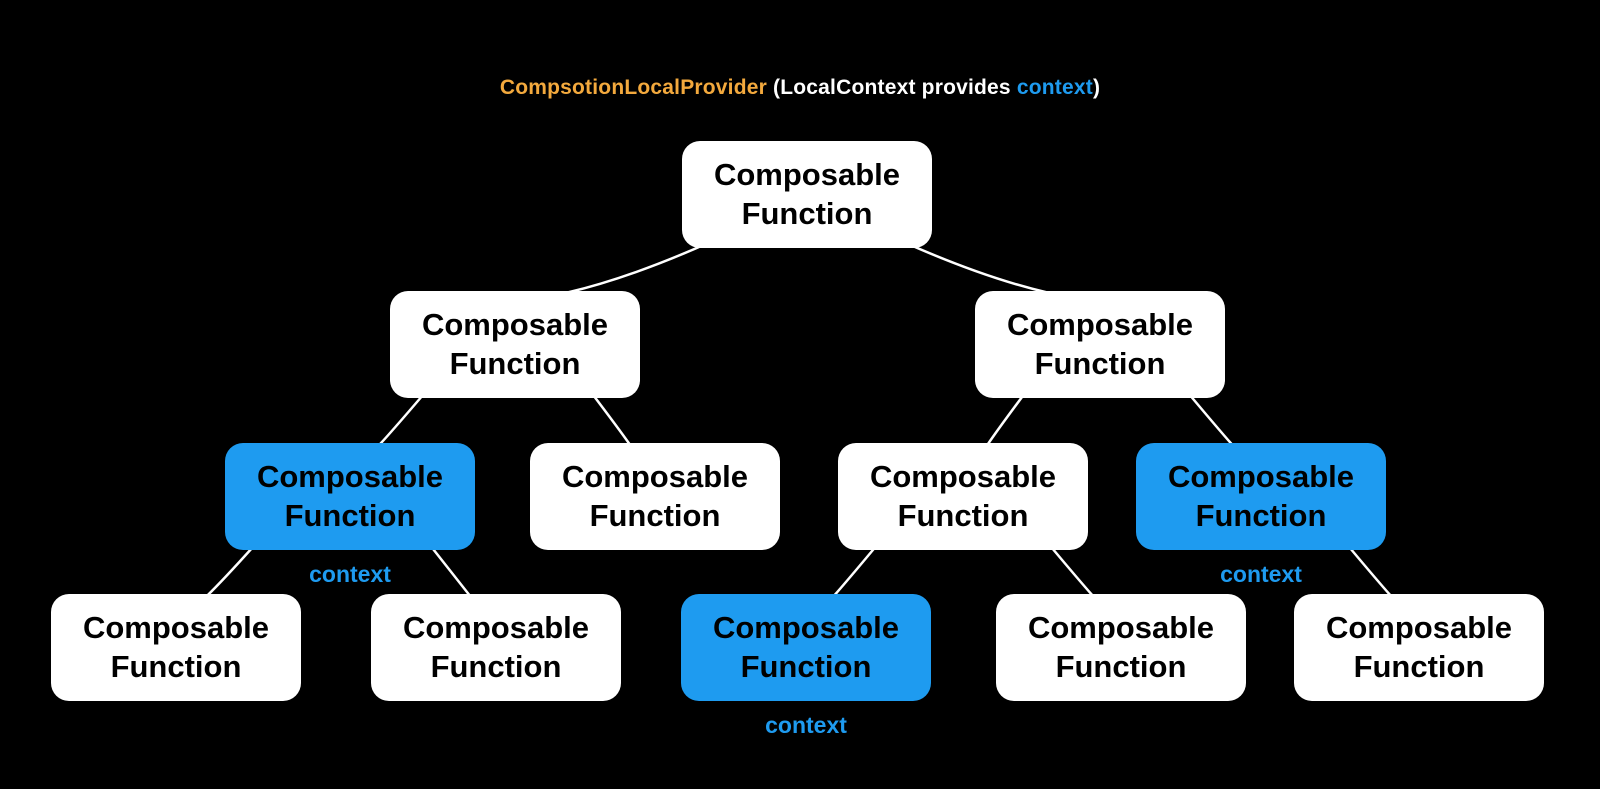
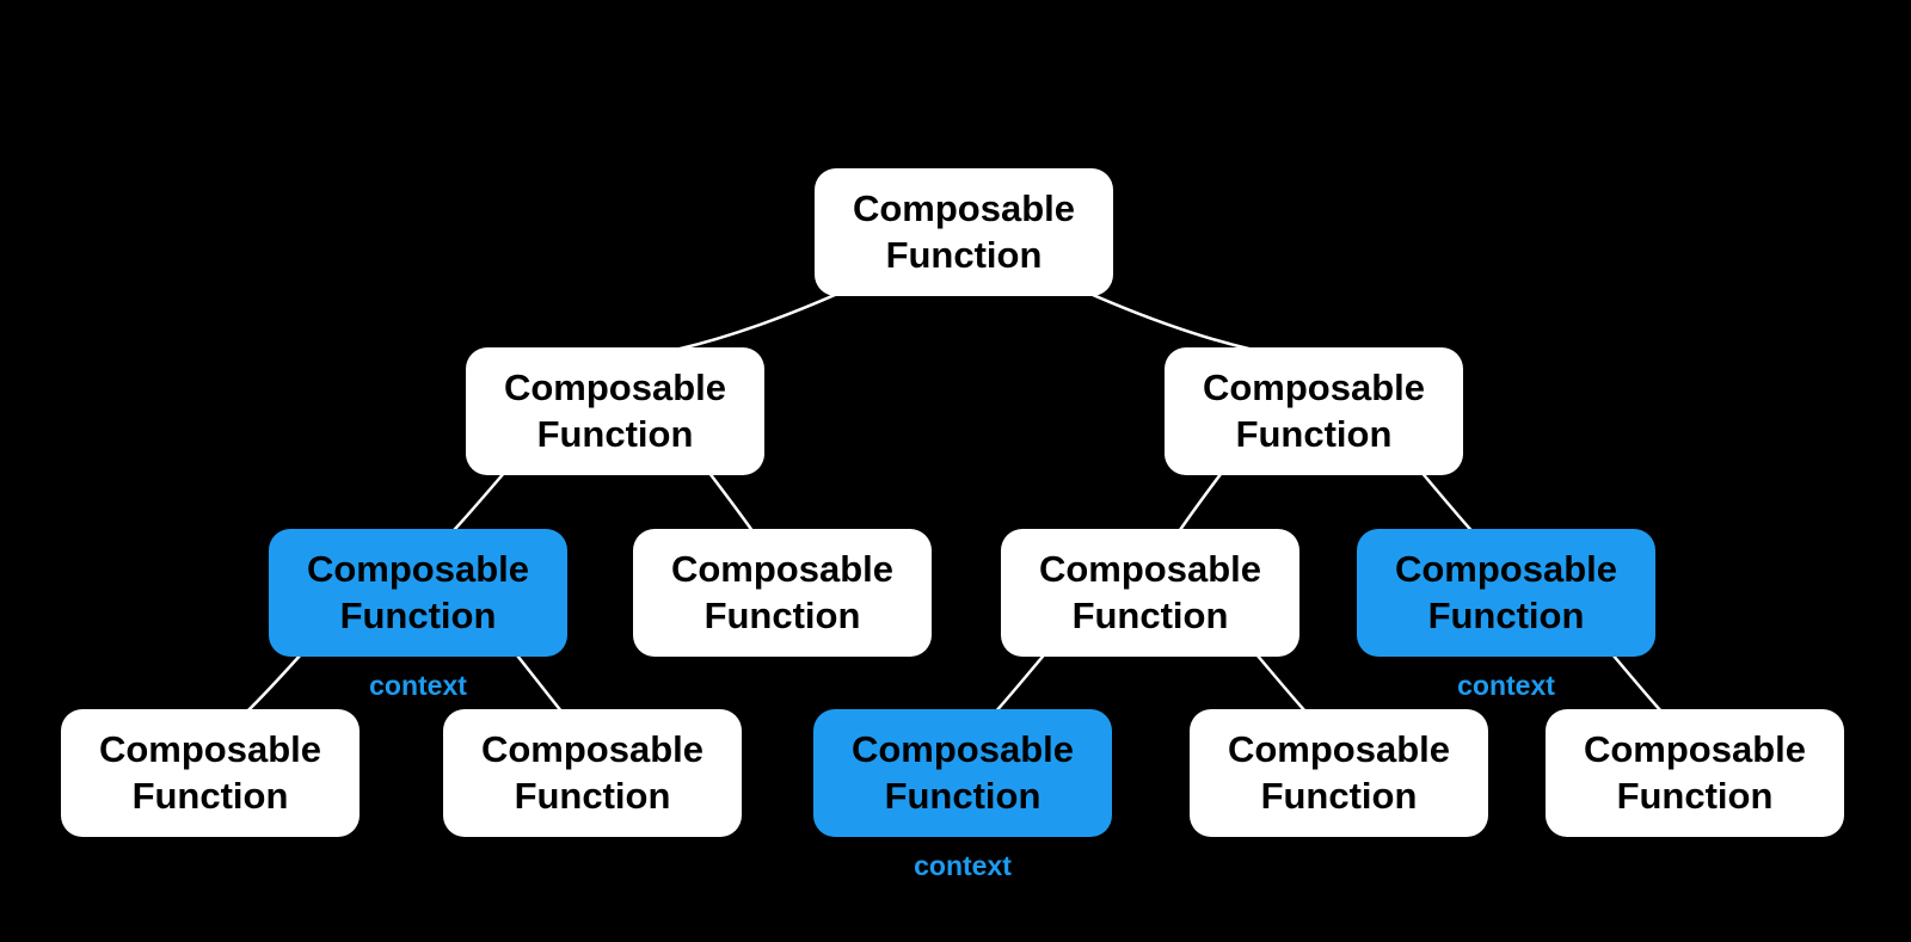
- CompsotionLocalProvider (LocalContext provides context)
  Composable
  Function
  Composable
  Function
  Composable
  Function
  Composable
  Function
  context
  Composable
  Function
  Composable
  Function
  Composable
  Function
  context
  Composable
  Function
  Composable
  Function
  Composable
  Function
  context
  Composable
  Function
  Composable
  Function
